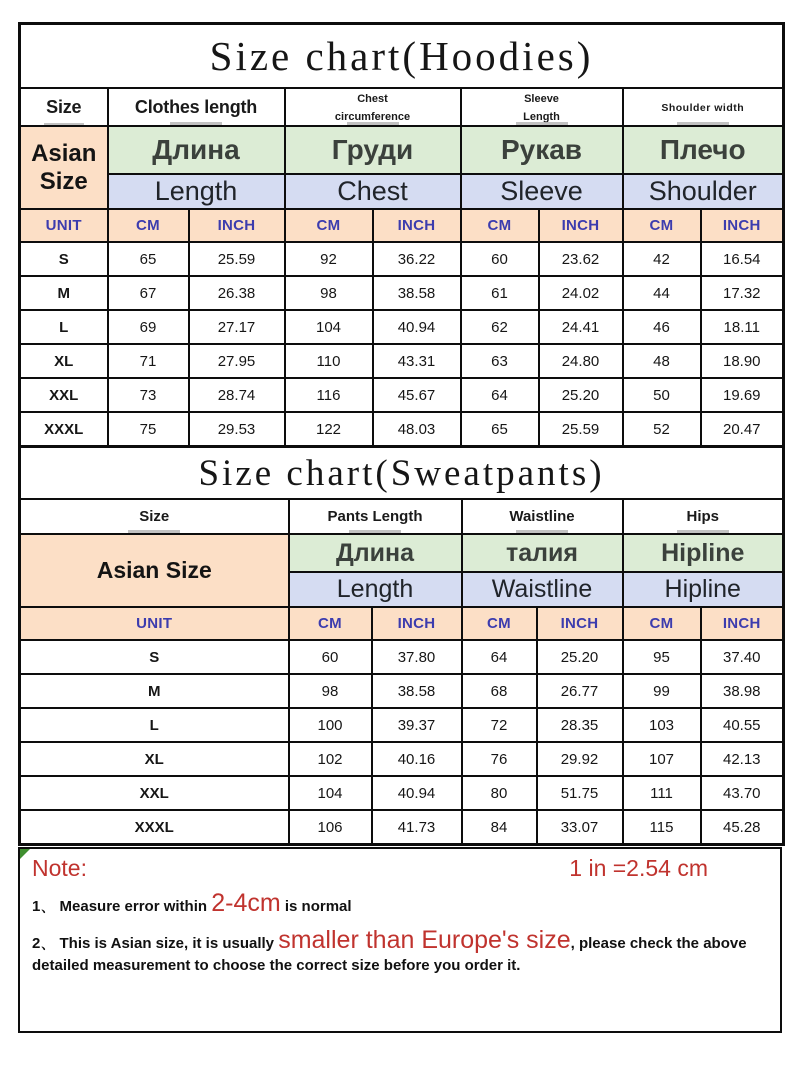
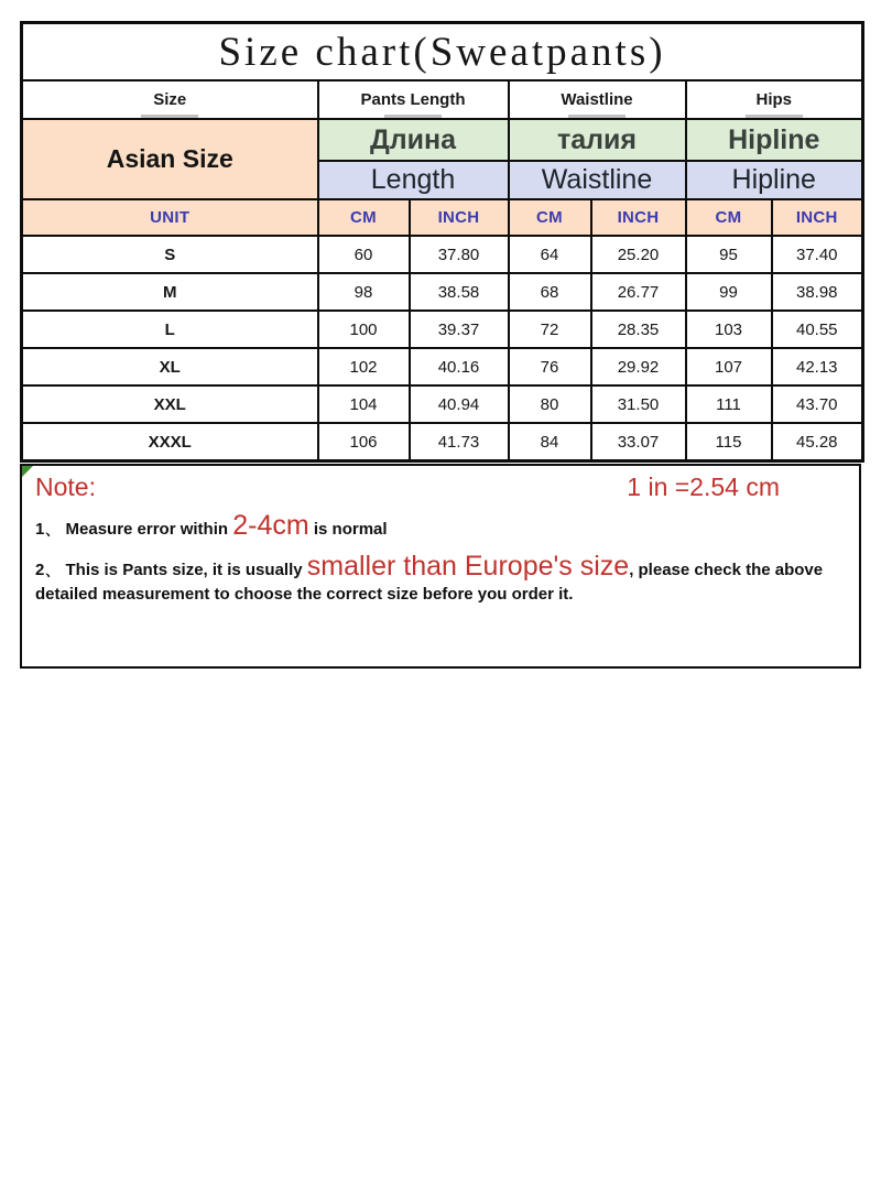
- Size chart(Hoodies)
- Size	Clothes length	Chest circumference	Sleeve Length	Shoulder width
- Asian Size	Длина	Груди	Рукав	Плечо
- Length	Chest	Sleeve	Shoulder
- UNIT	CM	INCH	CM	INCH	CM	INCH	CM	INCH
- S	65	25.59	92	36.22	60	23.62	42	16.54
- M	67	26.38	98	38.58	61	24.02	44	17.32
- L	69	27.17	104	40.94	62	24.41	46	18.11
- XL	71	27.95	110	43.31	63	24.80	48	18.90
- XXL	73	28.74	116	45.67	64	25.20	50	19.69
- XXXL	75	29.53	122	48.03	65	25.59	52	20.47
  Size chart(Sweatpants)
  Size	Pants Length	Waistline	Hips
  Asian Size	Длина	талия	Hipline
  Length	Waistline	Hipline
  UNIT	CM	INCH	CM	INCH	CM	INCH
  S	60	37.80	64	25.20	95	37.40
  M	98	38.58	68	26.77	99	38.98
  L	100	39.37	72	28.35	103	40.55
  XL	102	40.16	76	29.92	107	42.13
- XXL	104	40.94	80	51.75	111	43.70
+ XXL	104	40.94	80	31.50	111	43.70
  XXXL	106	41.73	84	33.07	115	45.28
  Note:
  1 in =2.54 cm
  1、 Measure error within 2-4cm is normal
- 2、 This is Asian size, it is usually smaller than Europe's size, please check the above detailed measurement to choose the correct size before you order it.
+ 2、 This is Pants size, it is usually smaller than Europe's size, please check the above detailed measurement to choose the correct size before you order it.
